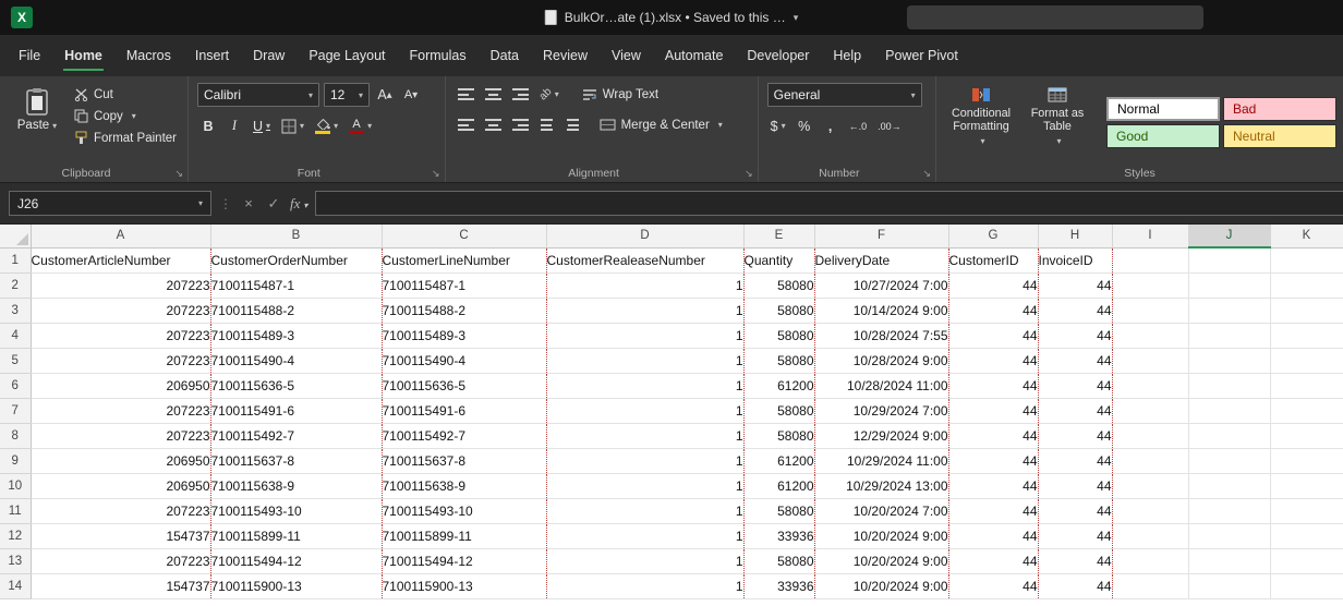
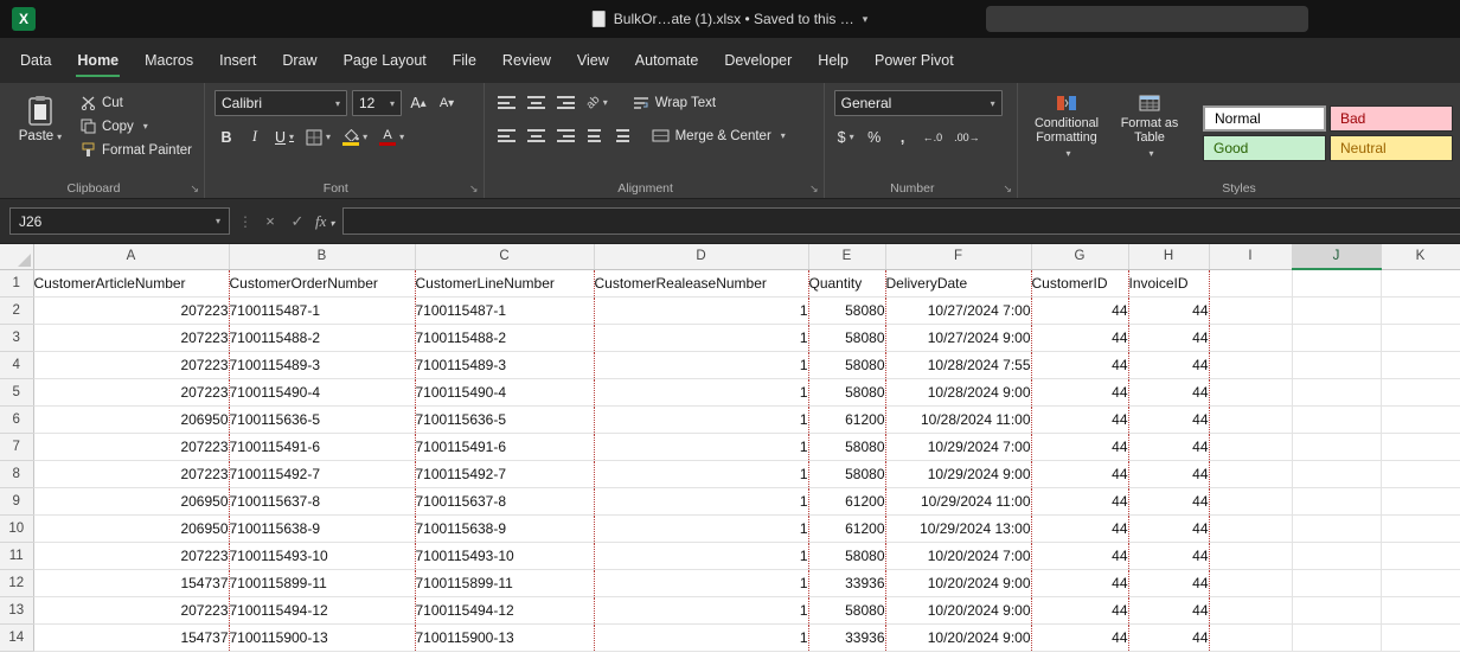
  X
  BulkOr…ate (1).xlsx • Saved to this …
  ▾
- File
+ Data
  Home
  Macros
  Insert
  Draw
  Page Layout
- Formulas
- Data
+ File
  Review
  View
  Automate
  Developer
  Help
  Power Pivot
  Paste
  Cut
  Copy
  Format Painter
  Clipboard
  Calibri
  12
  A
  ▴
  A
  ▾
  B
  I
  U
  A
  Font
  Wrap Text
  Merge & Center
  Alignment
  General
  $
  %
  ,
  ←.0
  .00→
  Number
  Conditional Formatting
  Format as Table
  Normal
  Bad
  Good
  Neutral
  Styles
  J26
  ⋮
  ×
  ✓
  fx
  	A	B	C	D	E	F	G	H	I	J	K
  1	CustomerArticleNumber	CustomerOrderNumber	CustomerLineNumber	CustomerRealeaseNumber	Quantity	DeliveryDate	CustomerID	InvoiceID
  2	207223	7100115487-1	7100115487-1	1	58080	10/27/2024 7:00	44	44
- 3	207223	7100115488-2	7100115488-2	1	58080	10/14/2024 9:00	44	44
+ 3	207223	7100115488-2	7100115488-2	1	58080	10/27/2024 9:00	44	44
  4	207223	7100115489-3	7100115489-3	1	58080	10/28/2024 7:55	44	44
  5	207223	7100115490-4	7100115490-4	1	58080	10/28/2024 9:00	44	44
  6	206950	7100115636-5	7100115636-5	1	61200	10/28/2024 11:00	44	44
  7	207223	7100115491-6	7100115491-6	1	58080	10/29/2024 7:00	44	44
- 8	207223	7100115492-7	7100115492-7	1	58080	12/29/2024 9:00	44	44
+ 8	207223	7100115492-7	7100115492-7	1	58080	10/29/2024 9:00	44	44
  9	206950	7100115637-8	7100115637-8	1	61200	10/29/2024 11:00	44	44
  10	206950	7100115638-9	7100115638-9	1	61200	10/29/2024 13:00	44	44
  11	207223	7100115493-10	7100115493-10	1	58080	10/20/2024 7:00	44	44
  12	154737	7100115899-11	7100115899-11	1	33936	10/20/2024 9:00	44	44
  13	207223	7100115494-12	7100115494-12	1	58080	10/20/2024 9:00	44	44
  14	154737	7100115900-13	7100115900-13	1	33936	10/20/2024 9:00	44	44
